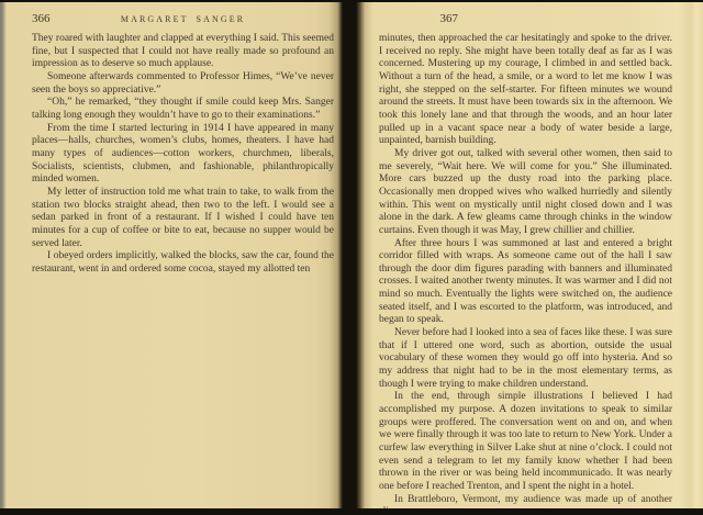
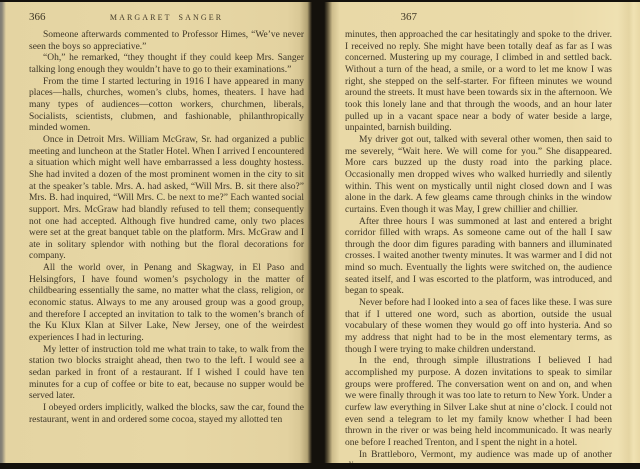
  366
  MARGARET SANGER
- They roared with laughter and clapped at everything I said. This seemed fine, but I suspected that I could not have really made so profound an impression as to deserve so much applause.
  Someone afterwards commented to Professor Himes, “We’ve never seen the boys so appreciative.”
- “Oh,” he remarked, “they thought if smile could keep Mrs. Sanger talking long enough they wouldn’t have to go to their examinations.”
+ “Oh,” he remarked, “they thought if they could keep Mrs. Sanger talking long enough they wouldn’t have to go to their examinations.”
- From the time I started lecturing in 1914 I have appeared in many places—halls, churches, women’s clubs, homes, theaters. I have had many types of audiences—cotton workers, churchmen, liberals, Socialists, scientists, clubmen, and fashionable, philanthropically minded women.
+ From the time I started lecturing in 1916 I have appeared in many places—halls, churches, women’s clubs, homes, theaters. I have had many types of audiences—cotton workers, churchmen, liberals, Socialists, scientists, clubmen, and fashionable, philanthropically minded women.
+ Once in Detroit Mrs. William McGraw, Sr. had organized a public meeting and luncheon at the Statler Hotel. When I arrived I encountered a situation which might well have embarrassed a less doughty hostess. She had invited a dozen of the most prominent women in the city to sit at the speaker’s table. Mrs. A. had asked, “Will Mrs. B. sit there also?” Mrs. B. had inquired, “Will Mrs. C. be next to me?” Each wanted social support. Mrs. McGraw had blandly refused to tell them; consequently not one had accepted. Although five hundred came, only two places were set at the great banquet table on the platform. Mrs. McGraw and I ate in solitary splendor with nothing but the floral decorations for company.
+ All the world over, in Penang and Skagway, in El Paso and Helsingfors, I have found women’s psychology in the matter of childbearing essentially the same, no matter what the class, religion, or economic status. Always to me any aroused group was a good group, and therefore I accepted an invitation to talk to the women’s branch of the Ku Klux Klan at Silver Lake, New Jersey, one of the weirdest experiences I had in lecturing.
  My letter of instruction told me what train to take, to walk from the station two blocks straight ahead, then two to the left. I would see a sedan parked in front of a restaurant. If I wished I could have ten minutes for a cup of coffee or bite to eat, because no supper would be served later.
  I obeyed orders implicitly, walked the blocks, saw the car, found the restaurant, went in and ordered some cocoa, stayed my allotted ten
  367
  minutes, then approached the car hesitatingly and spoke to the driver. I received no reply. She might have been totally deaf as far as I was concerned. Mustering up my courage, I climbed in and settled back. Without a turn of the head, a smile, or a word to let me know I was right, she stepped on the self-starter. For fifteen minutes we wound around the streets. It must have been towards six in the afternoon. We took this lonely lane and that through the woods, and an hour later pulled up in a vacant space near a body of water beside a large, unpainted, barnish building.
- My driver got out, talked with several other women, then said to me severely, “Wait here. We will come for you.” She illuminated. More cars buzzed up the dusty road into the parking place. Occasionally men dropped wives who walked hurriedly and silently within. This went on mystically until night closed down and I was alone in the dark. A few gleams came through chinks in the window curtains. Even though it was May, I grew chillier and chillier.
+ My driver got out, talked with several other women, then said to me severely, “Wait here. We will come for you.” She disappeared. More cars buzzed up the dusty road into the parking place. Occasionally men dropped wives who walked hurriedly and silently within. This went on mystically until night closed down and I was alone in the dark. A few gleams came through chinks in the window curtains. Even though it was May, I grew chillier and chillier.
  After three hours I was summoned at last and entered a bright corridor filled with wraps. As someone came out of the hall I saw through the door dim figures parading with banners and illuminated crosses. I waited another twenty minutes. It was warmer and I did not mind so much. Eventually the lights were switched on, the audience seated itself, and I was escorted to the platform, was introduced, and began to speak.
  Never before had I looked into a sea of faces like these. I was sure that if I uttered one word, such as abortion, outside the usual vocabulary of these women they would go off into hysteria. And so my address that night had to be in the most elementary terms, as though I were trying to make children understand.
  In the end, through simple illustrations I believed I had accomplished my purpose. A dozen invitations to speak to similar groups were proffered. The conversation went on and on, and when we were finally through it was too late to return to New York. Under a curfew law everything in Silver Lake shut at nine o’clock. I could not even send a telegram to let my family know whether I had been thrown in the river or was being held incommunicado. It was nearly one before I reached Trenton, and I spent the night in a hotel.
  In Brattleboro, Vermont, my audience was made up of another
